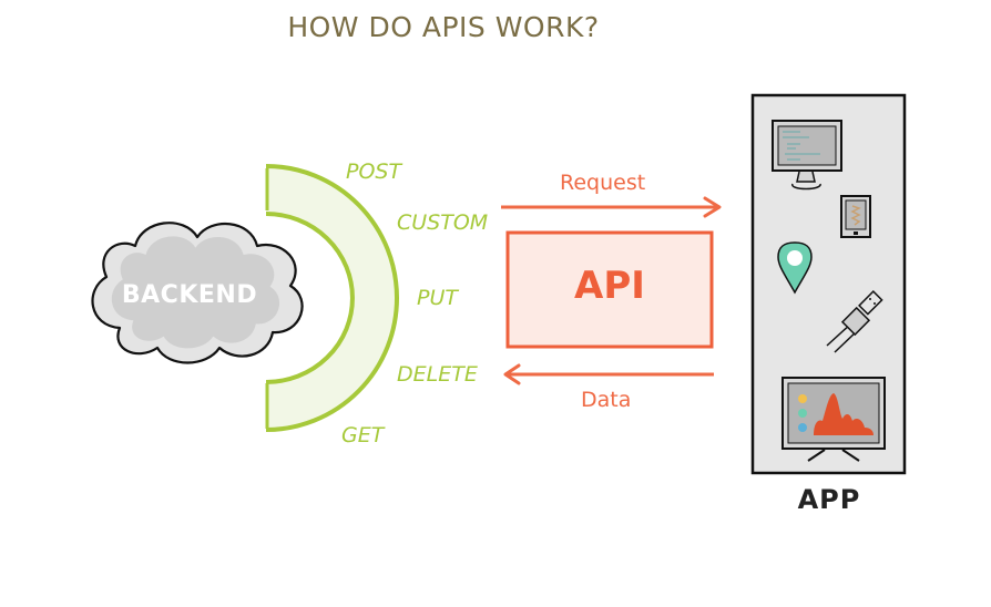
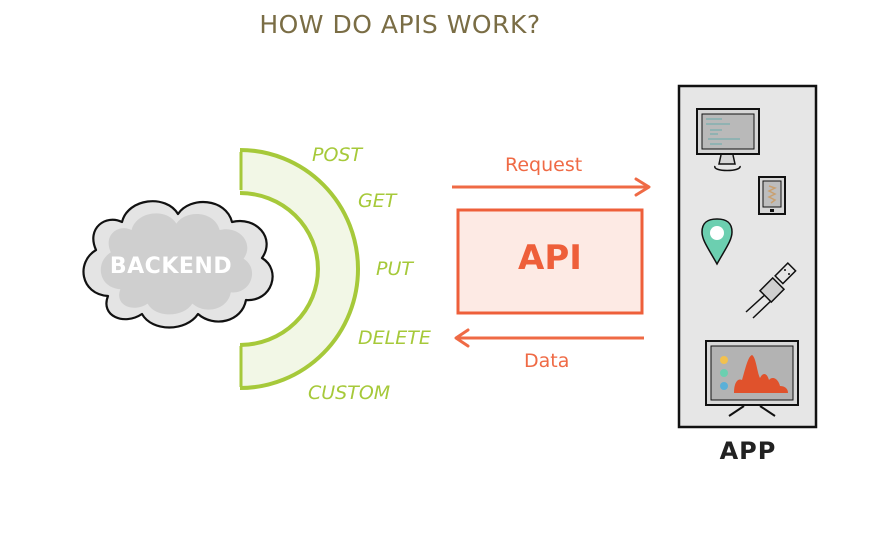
  HOW DO APIS WORK?
  BACKEND
  POST
- CUSTOM
+ GET
  PUT
  DELETE
- GET
+ CUSTOM
  Request
  API
  Data
  APP
